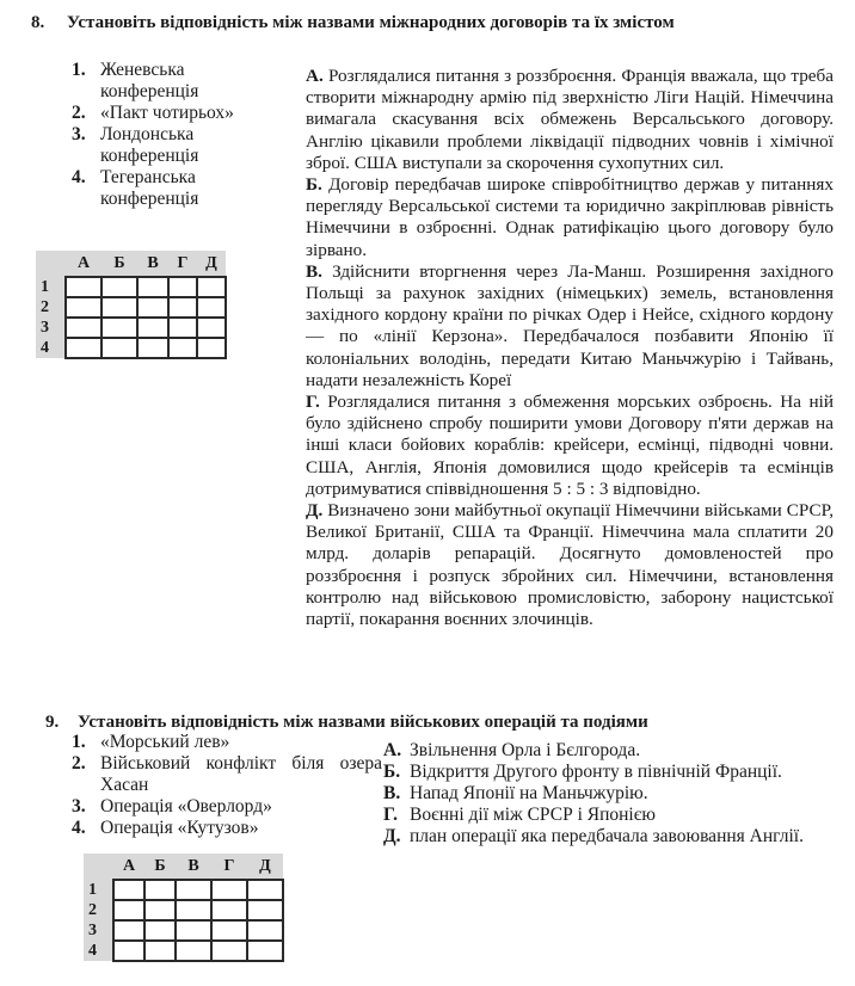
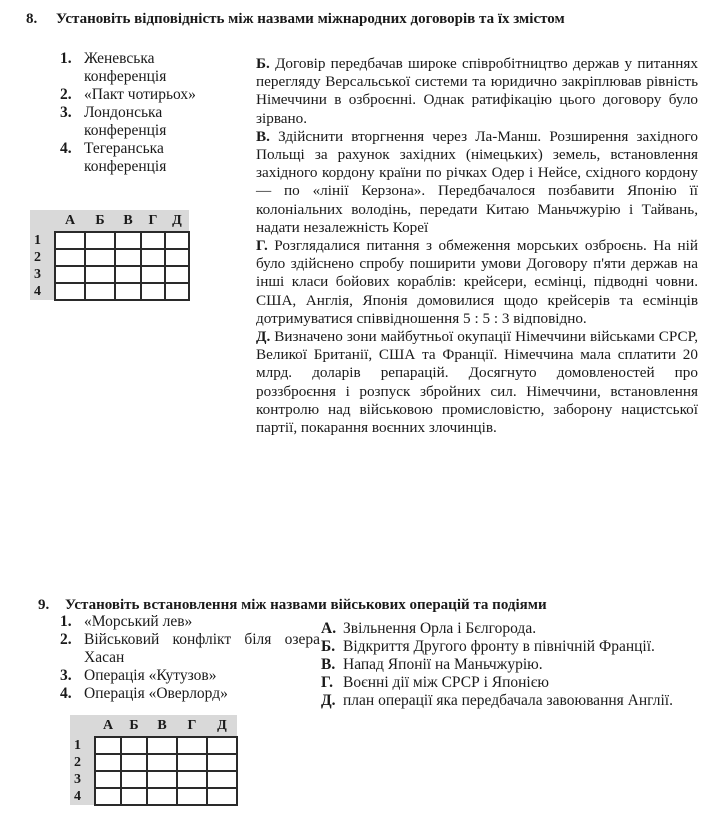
  8. Установіть відповідність між назвами міжнародних договорів та їх змістом
  1.
  Женевська конференція
  2.
  «Пакт чотирьох»
  3.
  Лондонська конференція
  4.
  Тегеранська конференція
  	А	Б	В	Г	Д
  1
  2
  3
  4
- А. Розглядалися питання з роззброєння. Франція вважала, що треба створити міжнародну армію під зверхністю Ліги Націй. Німеччина вимагала скасування всіх обмежень Версальського договору. Англію цікавили проблеми ліквідації підводних човнів і хімічної зброї. США виступали за скорочення сухопутних сил.
  Б. Договір передбачав широке співробітництво держав у питаннях перегляду Версальської системи та юридично закріплював рівність Німеччини в озброєнні. Однак ратифікацію цього договору було зірвано.
  В. Здійснити вторгнення через Ла-Манш. Розширення західного Польщі за рахунок західних (німецьких) земель, встановлення західного кордону країни по річках Одер і Нейсе, східного кордону — по «лінії Керзона». Передбачалося позбавити Японію її колоніальних володінь, передати Китаю Маньчжурію і Тайвань, надати незалежність Кореї
  Г. Розглядалися питання з обмеження морських озброєнь. На ній було здійснено спробу поширити умови Договору п'яти держав на інші класи бойових кораблів: крейсери, есмінці, підводні човни. США, Англія, Японія домовилися щодо крейсерів та есмінців дотримуватися співвідношення 5 : 5 : 3 відповідно.
  Д. Визначено зони майбутньої окупації Німеччини військами СРСР, Великої Британії, США та Франції. Німеччина мала сплатити 20 млрд. доларів репарацій. Досягнуто домовленостей про роззброєння і розпуск збройних сил. Німеччини, встановлення контролю над військовою промисловістю, заборону нацистської партії, покарання воєнних злочинців.
- 9. Установіть відповідність між назвами військових операцій та подіями
+ 9. Установіть встановлення між назвами військових операцій та подіями
  1.
  «Морський лев»
  2.
  Військовий конфлікт біля озера Хасан
  3.
- Операція «Оверлорд»
+ Операція «Кутузов»
  4.
- Операція «Кутузов»
+ Операція «Оверлорд»
  А. Звільнення Орла і Бєлгорода.
  Б. Відкриття Другого фронту в північній Франції.
  В. Напад Японії на Маньчжурію.
  Г. Воєнні дії між СРСР і Японією
  Д. план операції яка передбачала завоювання Англії.
  	А	Б	В	Г	Д
  1
  2
  3
  4
